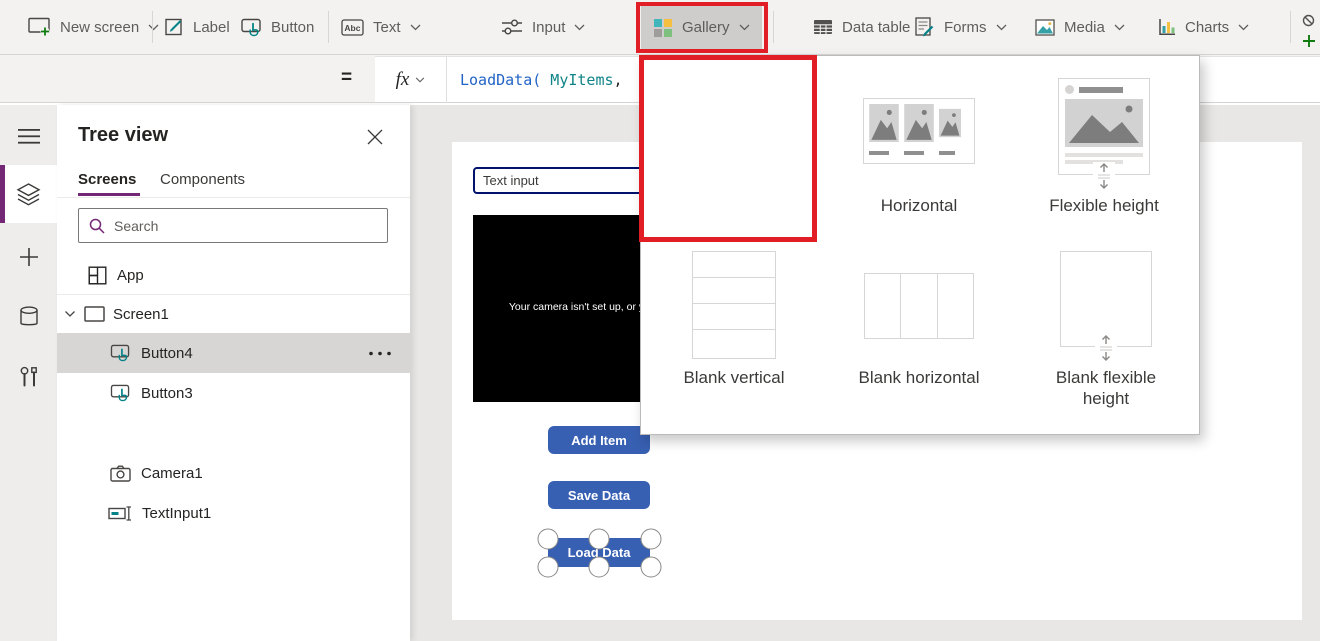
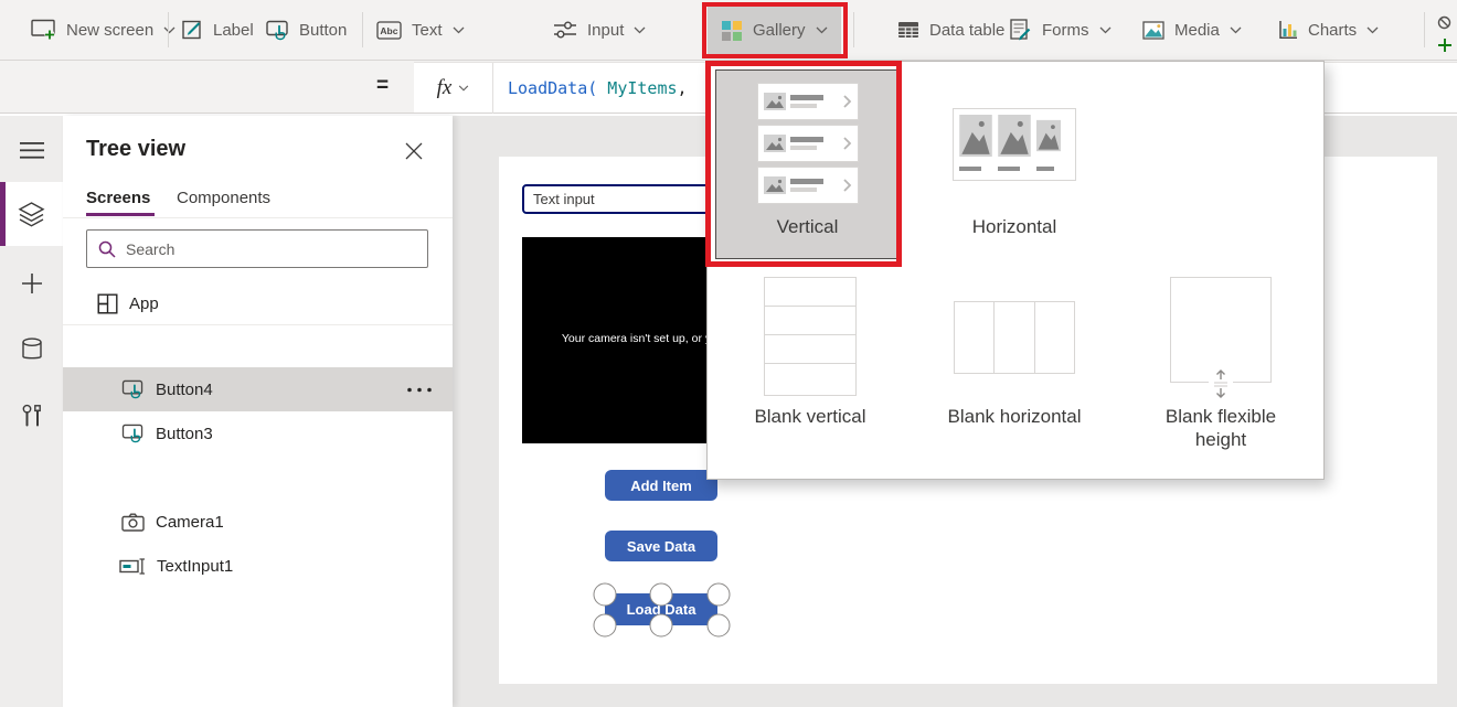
  New screen
  Label
  Button
  Abc
  Text
  Input
  Gallery
  Data table
  Forms
  Media
  Charts
  =
  fx
  LoadData(
  MyItems
  ,
  Tree view
  Screens
  Components
  Search
  App
- Screen1
  Button4
  Button3
  Camera1
  TextInput1
  Text input
  Your camera isn't set up, or
  Add Item
  Save Data
  Load Data
+ Vertical
  Horizontal
- Flexible height
  Blank vertical
  Blank horizontal
  Blank flexible height
